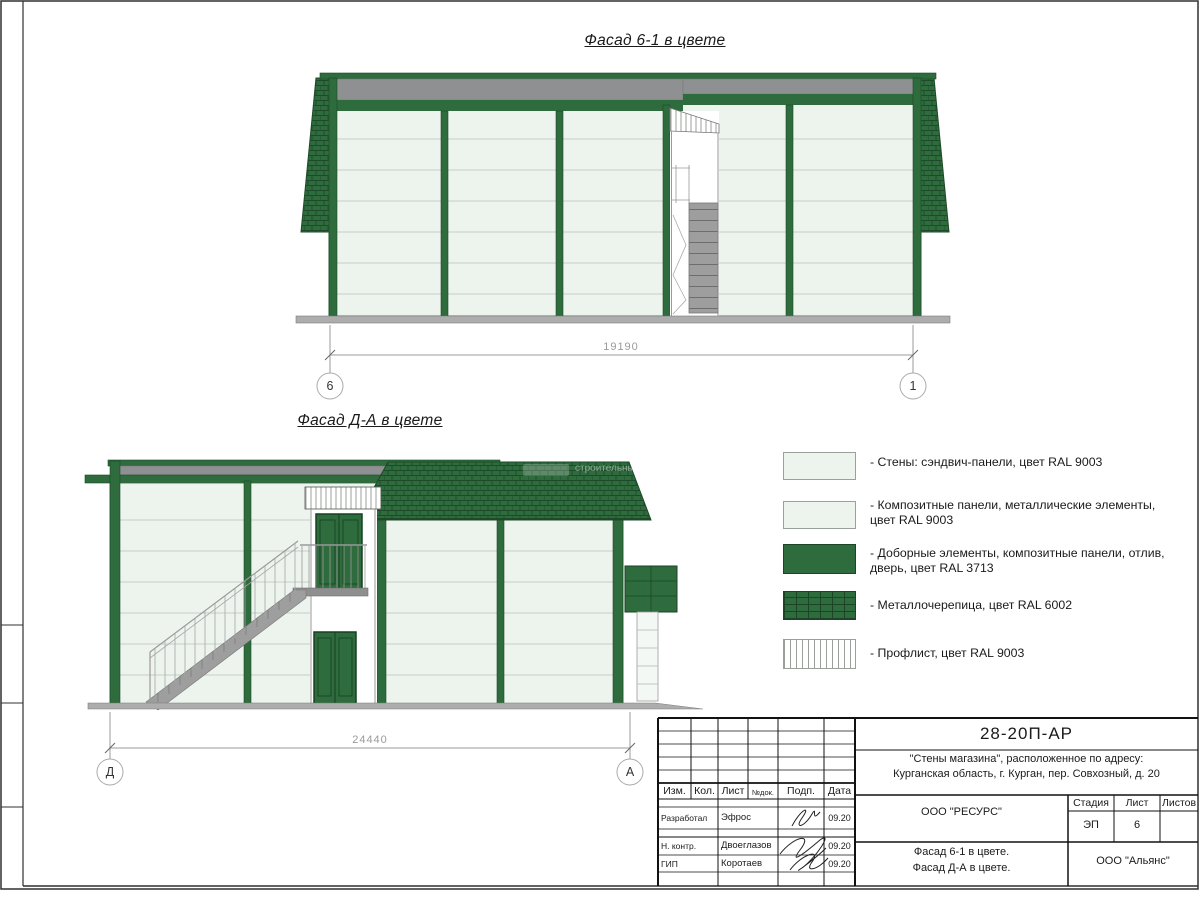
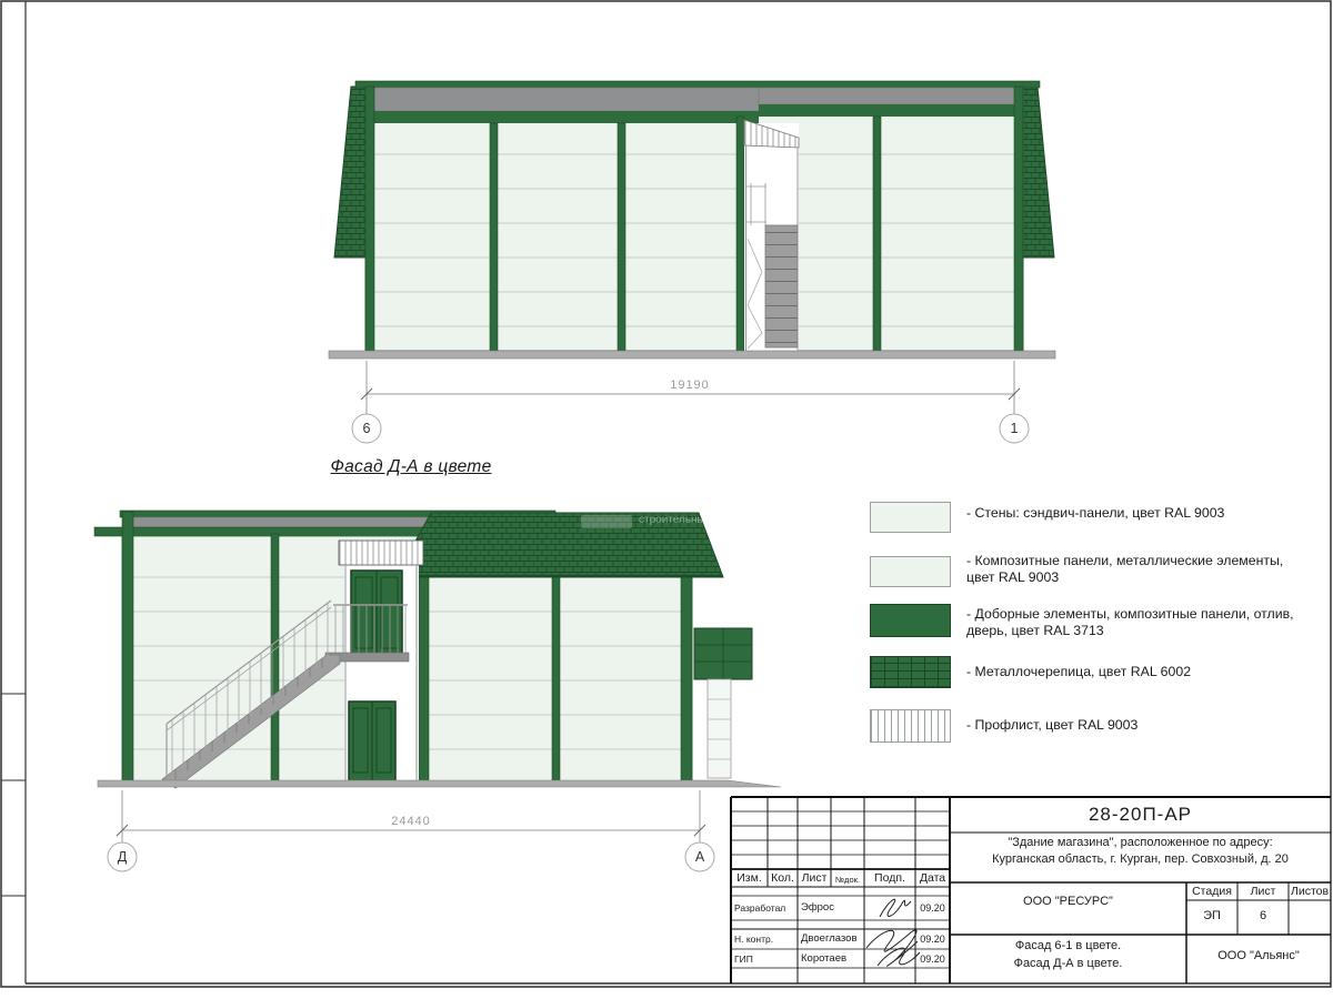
- Фасад 6-1 в цвете
  19190
  6
  1
  Фасад Д-А в цвете
  24440
  Д
  А
  строительны
  - Стены: сэндвич-панели, цвет RAL 9003
  - Композитные панели, металлические элементы, цвет RAL 9003
  - Доборные элементы, композитные панели, отлив, дверь, цвет RAL 3713
  - Металлочерепица, цвет RAL 6002
  - Профлист, цвет RAL 9003
  28-20П-АР
- "Стены магазина", расположенное по адресу:
+ "Здание магазина", расположенное по адресу:
  Курганская область, г. Курган, пер. Совхозный, д. 20
  Изм.
  Кол.
  Лист
  №док.
  Подп.
  Дата
  Разработал
  Эфрос
  09.20
  Н. контр.
  Двоеглазов
  09.20
  ГИП
  Коротаев
  09.20
  ООО "РЕСУРС"
  Стадия
  Лист
  Листов
  ЭП
  6
  Фасад 6-1 в цвете.
  Фасад Д-А в цвете.
  ООО "Альянс"
